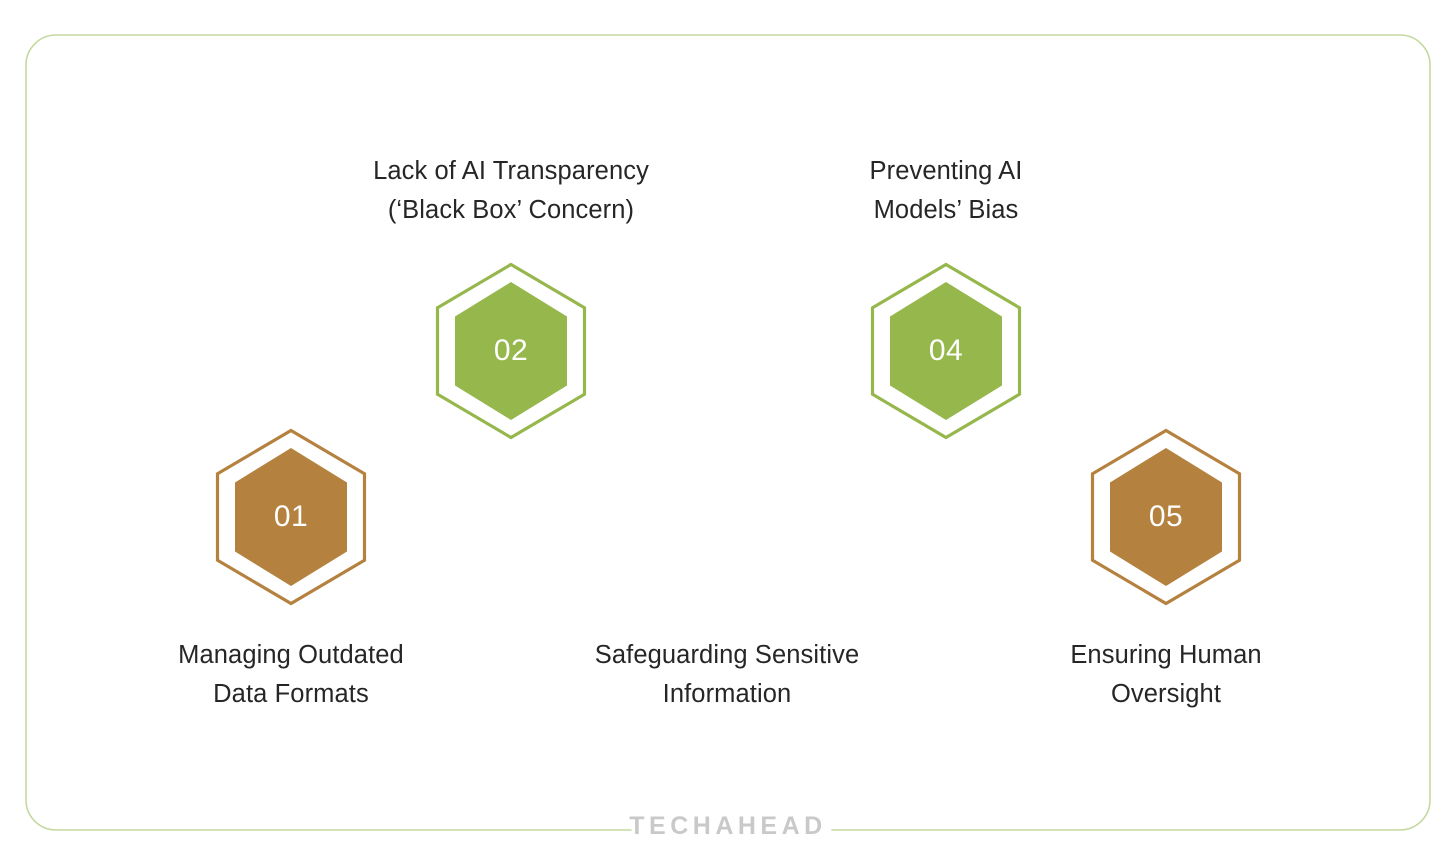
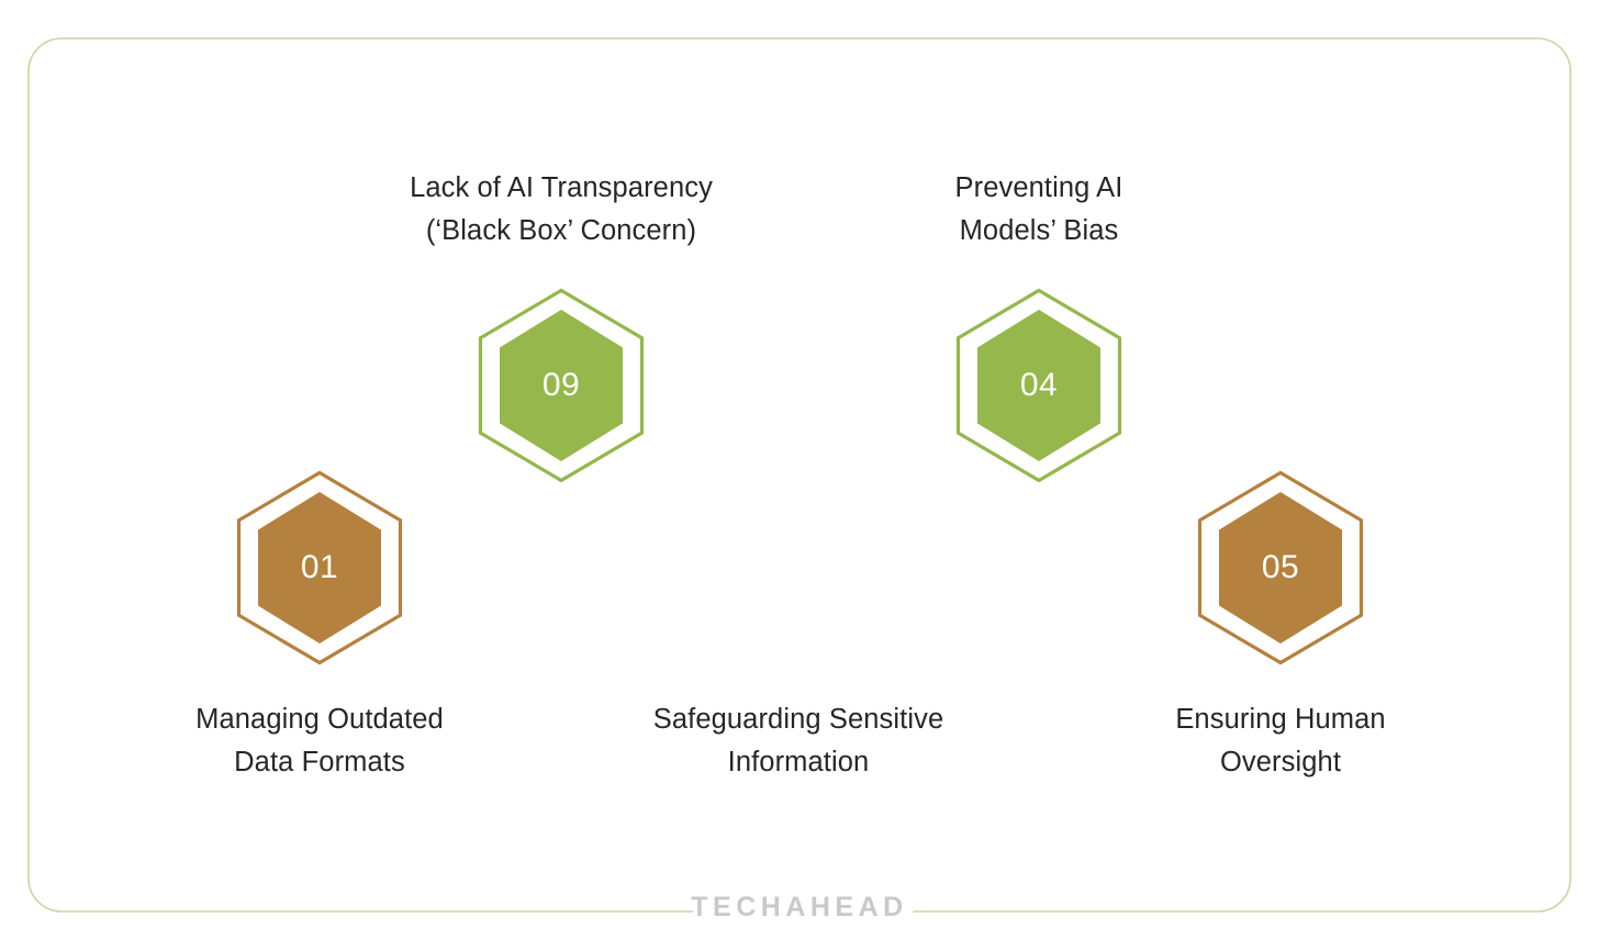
  01
  Managing Outdated
  Data Formats
- 02
+ 09
  Lack of AI Transparency
  (‘Black Box’ Concern)
  Safeguarding Sensitive
  Information
  04
  Preventing AI
  Models’ Bias
  05
  Ensuring Human
  Oversight
  TECHAHEAD
